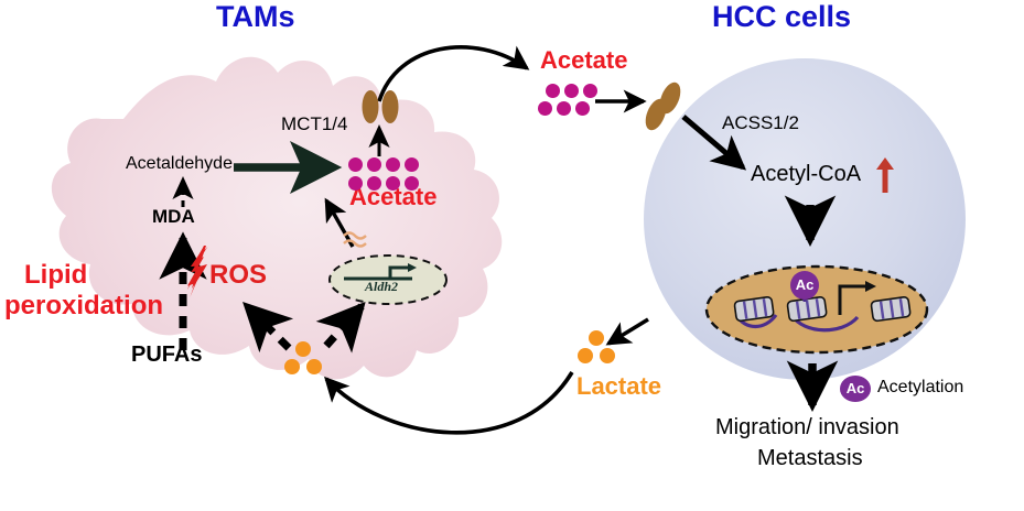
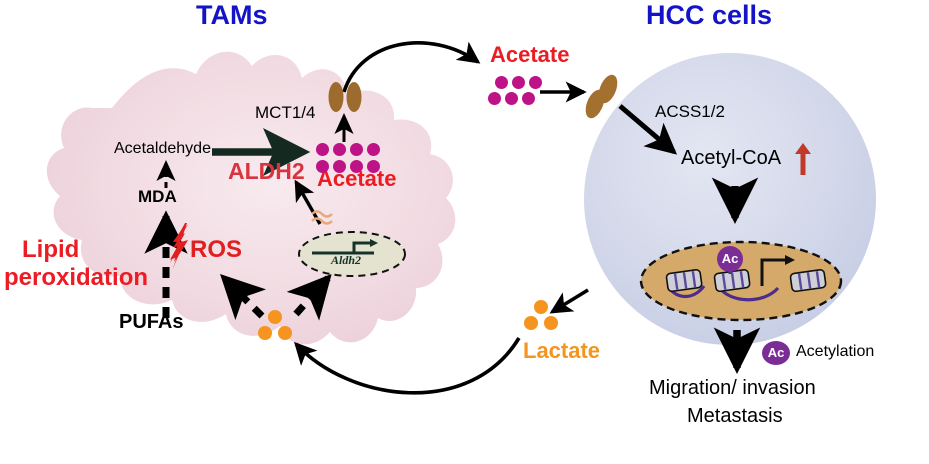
  TAMs
  HCC cells
  Lipid
  peroxidation
  PUFAs
  MDA
  Acetaldehyde
  ROS
+ ALDH2
  Acetate
  MCT1/4
  Aldh2
  Acetate
  Lactate
  ACSS1/2
  Acetyl-CoA
  Ac
  Migration/ invasion
  Metastasis
  Ac
  Acetylation
